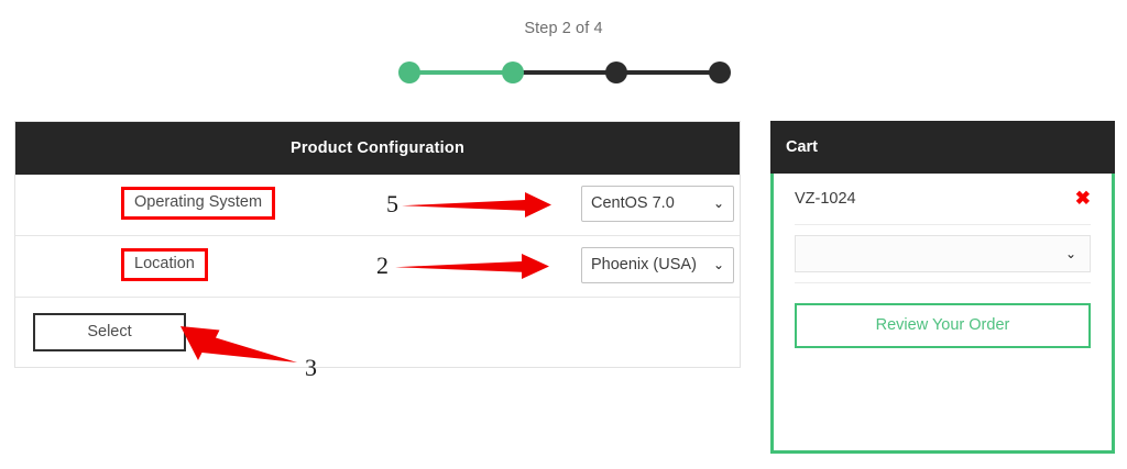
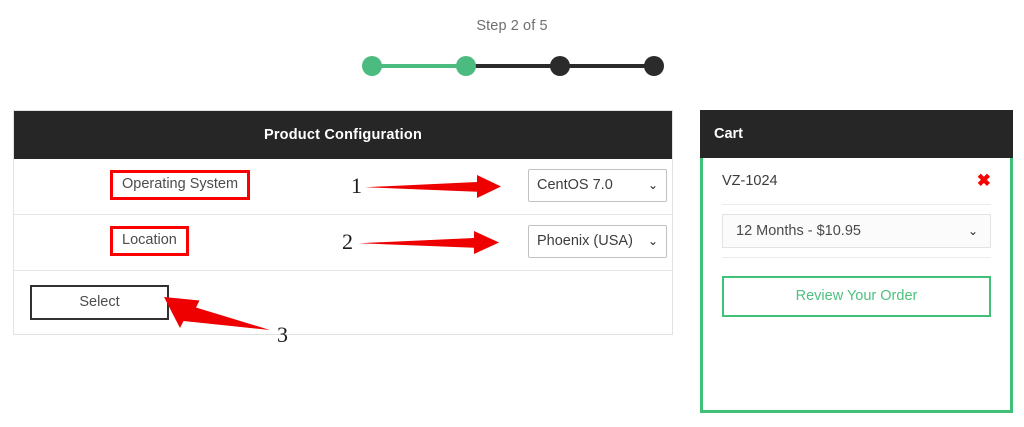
- Step 2 of 4
+ Step 2 of 5
  Product Configuration
  Operating System
  CentOS 7.0
  ⌄
  Location
  Phoenix (USA)
  ⌄
  Select
- 5
+ 1
  2
  3
  Cart
  VZ-1024
  ✖
+ 12 Months - $10.95
  ⌄
  Review Your Order
